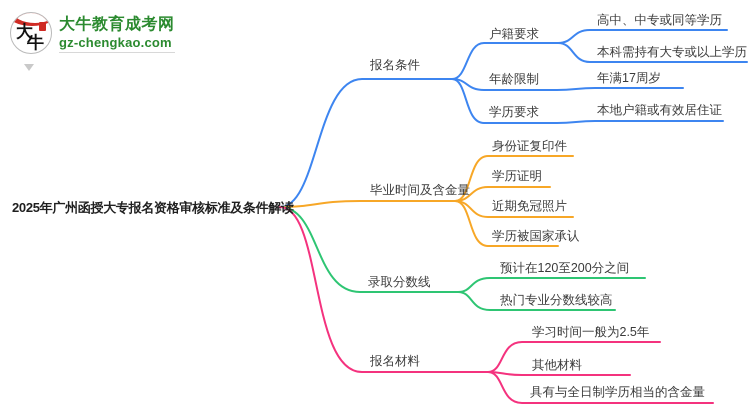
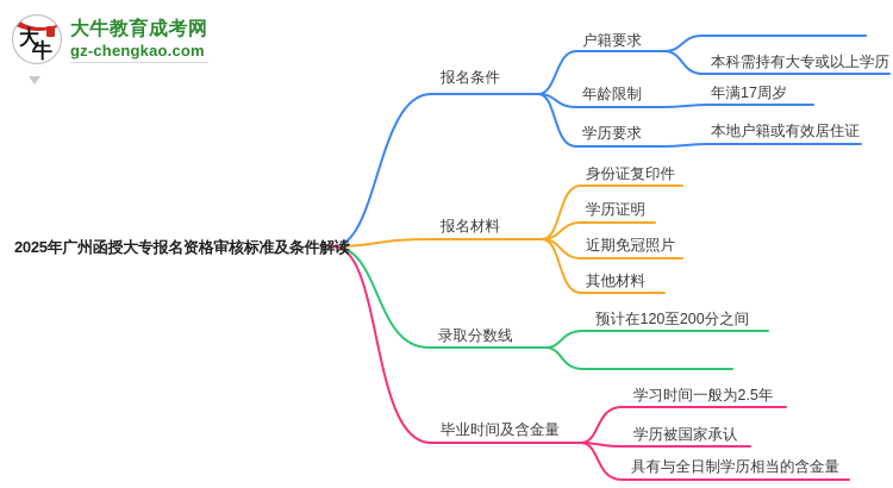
  大
  牛
  大牛教育成考网
  gz-chengkao.com
  2025年广州函授大专报名资格审核标准及条件解读
  报名条件
  户籍要求
- 高中、中专或同等学历
  本科需持有大专或以上学历
  年龄限制
  年满17周岁
  学历要求
  本地户籍或有效居住证
- 毕业时间及含金量
+ 报名材料
  身份证复印件
  学历证明
  近期免冠照片
- 学历被国家承认
+ 其他材料
  录取分数线
  预计在120至200分之间
- 热门专业分数线较高
- 报名材料
+ 毕业时间及含金量
  学习时间一般为2.5年
- 其他材料
+ 学历被国家承认
  具有与全日制学历相当的含金量
